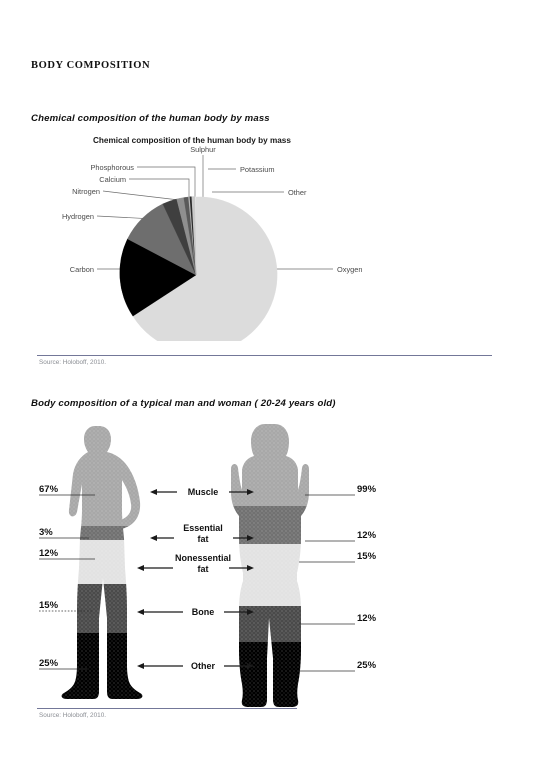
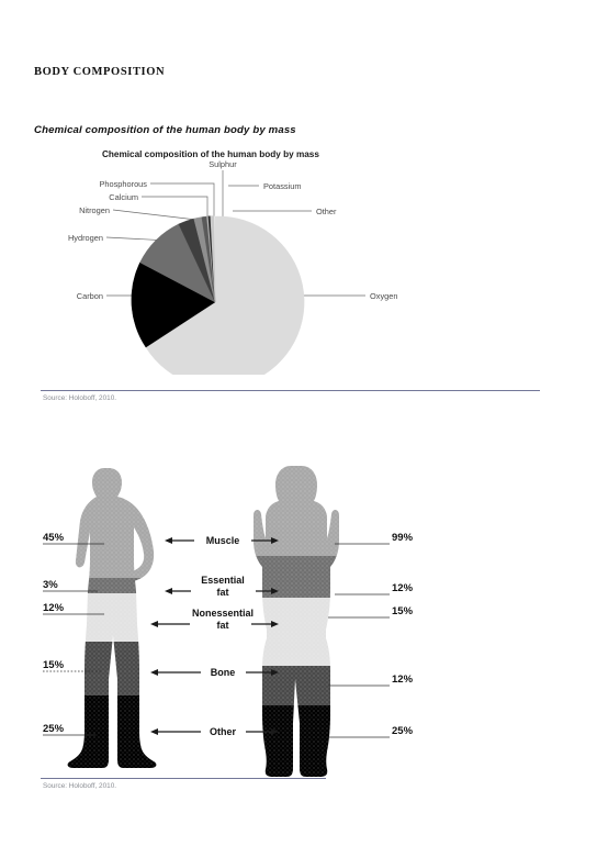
  BODY COMPOSITION
  Chemical composition of the human body by mass
  Chemical composition of the human body by mass
  Sulphur
  Phosphorous
  Calcium
  Potassium
  Other
  Nitrogen
  Hydrogen
  Carbon
  Oxygen
- Body composition of a typical man and woman ( 20-24 years old)
- 67%
+ 45%
  3%
  12%
  15%
  25%
  99%
  12%
  15%
  12%
  25%
  Muscle
  Essential
  fat
  Nonessential
  fat
  Bone
  Other
